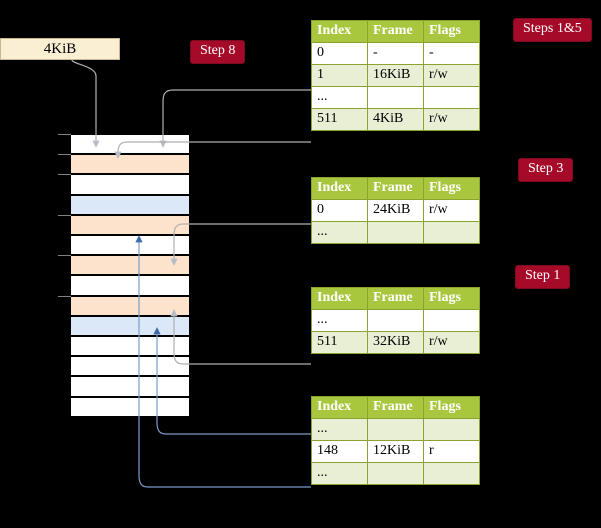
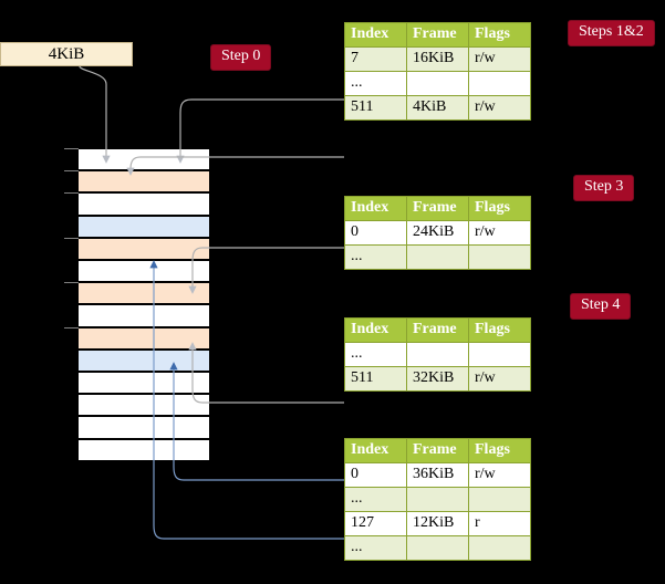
  4KiB
- Step 8
+ Step 0
- Steps 1&5
+ Steps 1&2
  Step 3
- Step 1
+ Step 4
  Index	Frame	Flags
- 0	-	-
- 1	16KiB	r/w
+ 7	16KiB	r/w
  ...
  511	4KiB	r/w
  Index	Frame	Flags
  0	24KiB	r/w
  ...
  Index	Frame	Flags
  ...
  511	32KiB	r/w
  Index	Frame	Flags
+ 0	36KiB	r/w
  ...
- 148	12KiB	r
+ 127	12KiB	r
  ...
